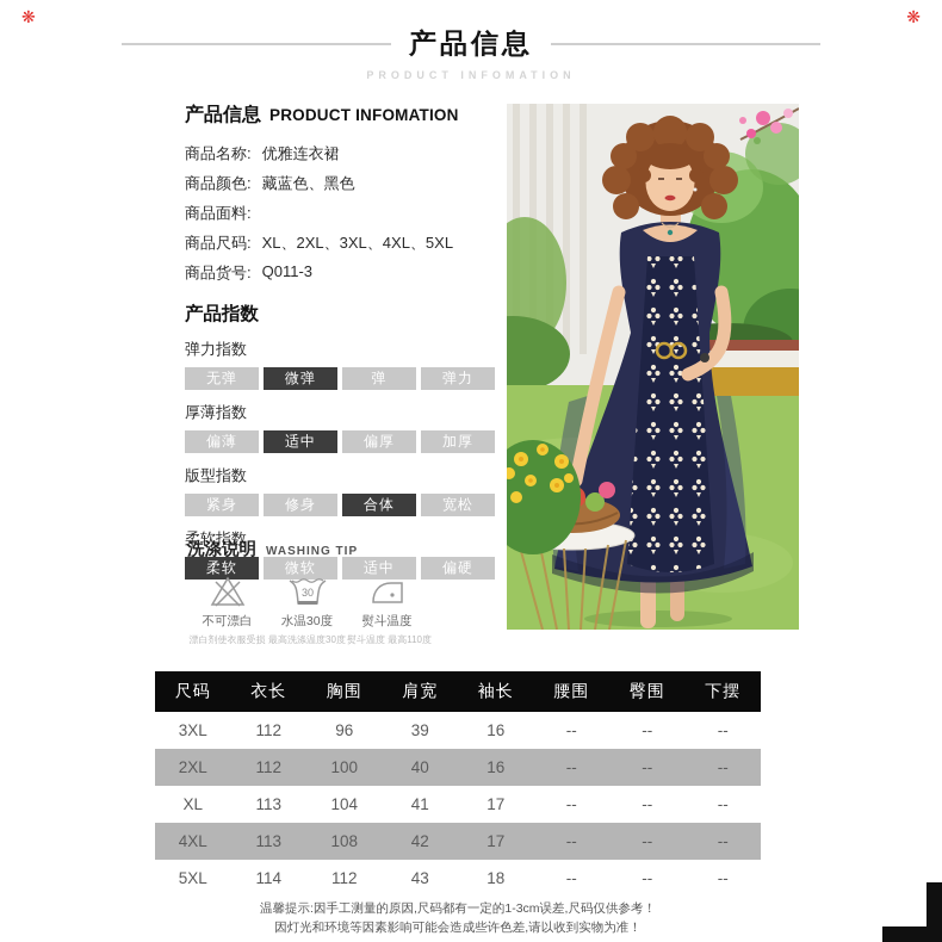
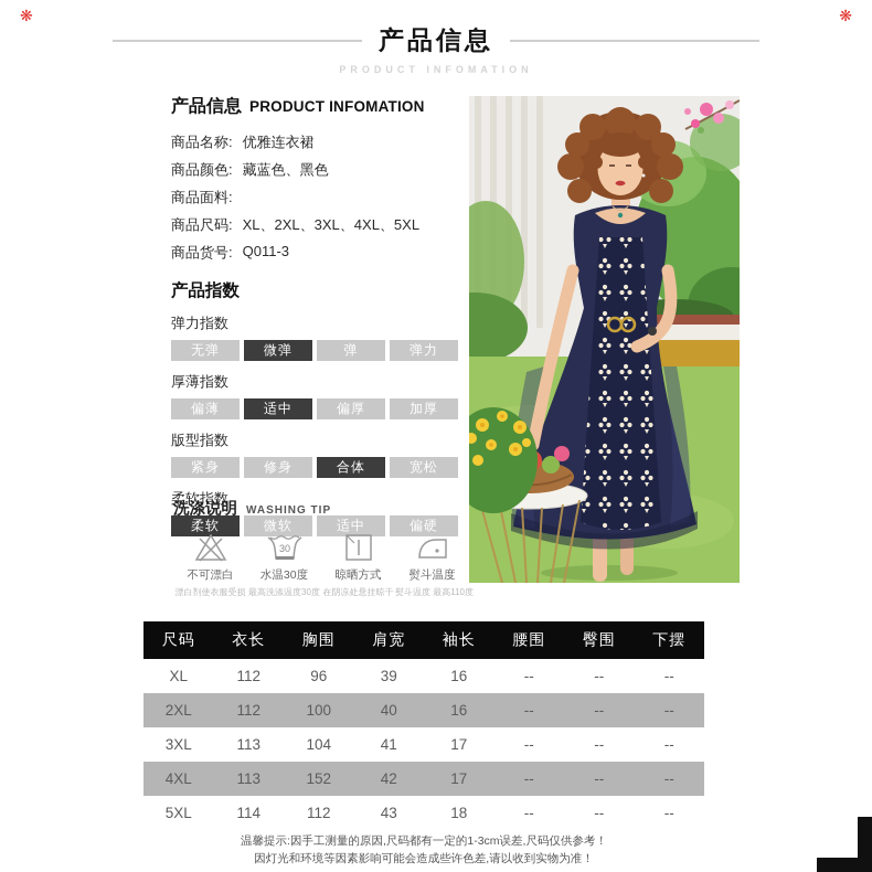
  ❋
  ❋
  产品信息
  PRODUCT INFOMATION
  产品信息
  PRODUCT INFOMATION
  商品名称:
  优雅连衣裙
  商品颜色:
  藏蓝色、黑色
  商品面料:
  商品尺码:
  XL、2XL、3XL、4XL、5XL
  商品货号:
  Q011-3
  产品指数
  弹力指数
  无弹
  微弹
  弹
  弹力
  厚薄指数
  偏薄
  适中
  偏厚
  加厚
  版型指数
  紧身
  修身
  合体
  宽松
  柔软指数
  柔软
  微软
  适中
  偏硬
  洗涤说明
  WASHING TIP
  不可漂白
  漂白剂使衣服受损
  30
  水温30度
  最高洗涤温度30度
+ 晾晒方式
+ 在阴凉处悬挂晾干
  熨斗温度
  熨斗温度 最高110度
  尺码	衣长	胸围	肩宽	袖长	腰围	臀围	下摆
- 3XL	112	96	39	16	--	--	--
+ XL	112	96	39	16	--	--	--
  2XL	112	100	40	16	--	--	--
- XL	113	104	41	17	--	--	--
+ 3XL	113	104	41	17	--	--	--
- 4XL	113	108	42	17	--	--	--
+ 4XL	113	152	42	17	--	--	--
  5XL	114	112	43	18	--	--	--
  温馨提示:因手工测量的原因,尺码都有一定的1-3cm误差,尺码仅供参考！
  因灯光和环境等因素影响可能会造成些许色差,请以收到实物为准！
